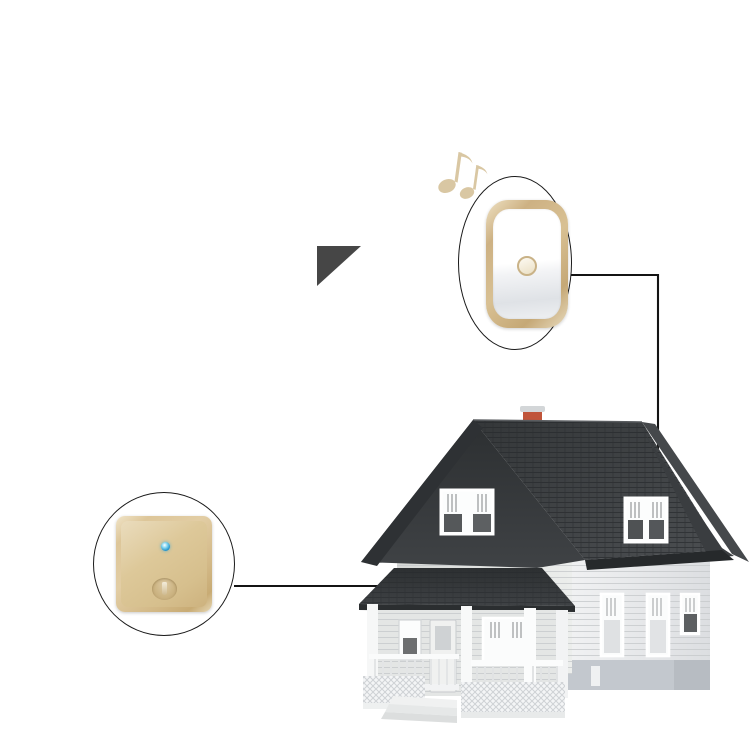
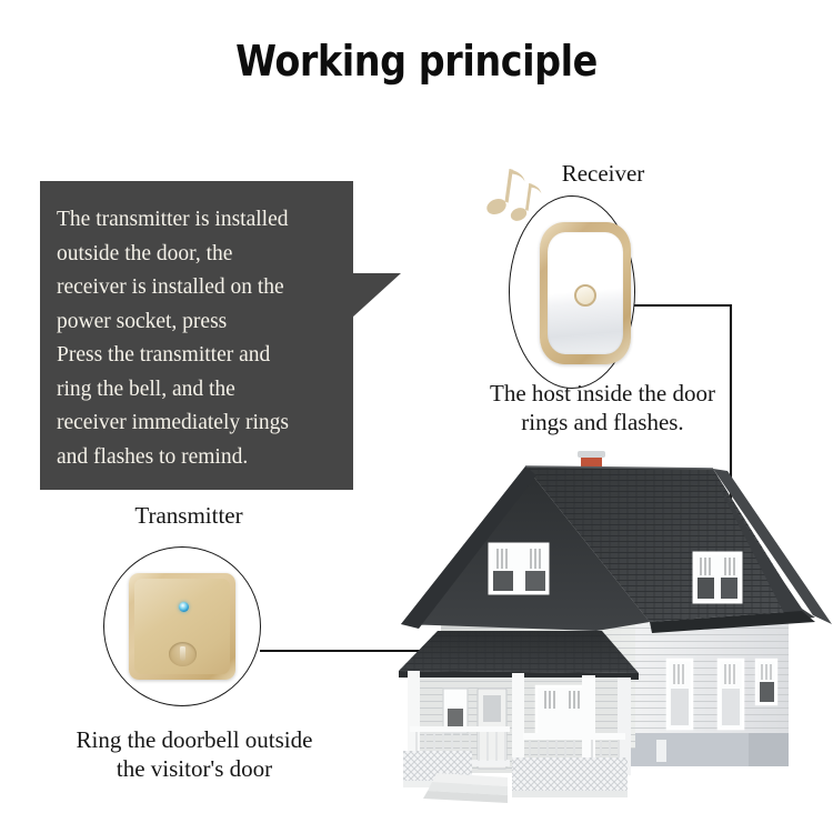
+ Working principle
+ The transmitter is installed
+ outside the door, the
+ receiver is installed on the
+ power socket, press
+ Press the transmitter and
+ ring the bell, and the
+ receiver immediately rings
+ and flashes to remind.
+ Receiver
+ The host inside the door
+ rings and flashes.
+ Transmitter
+ Ring the doorbell outside
+ the visitor's door
